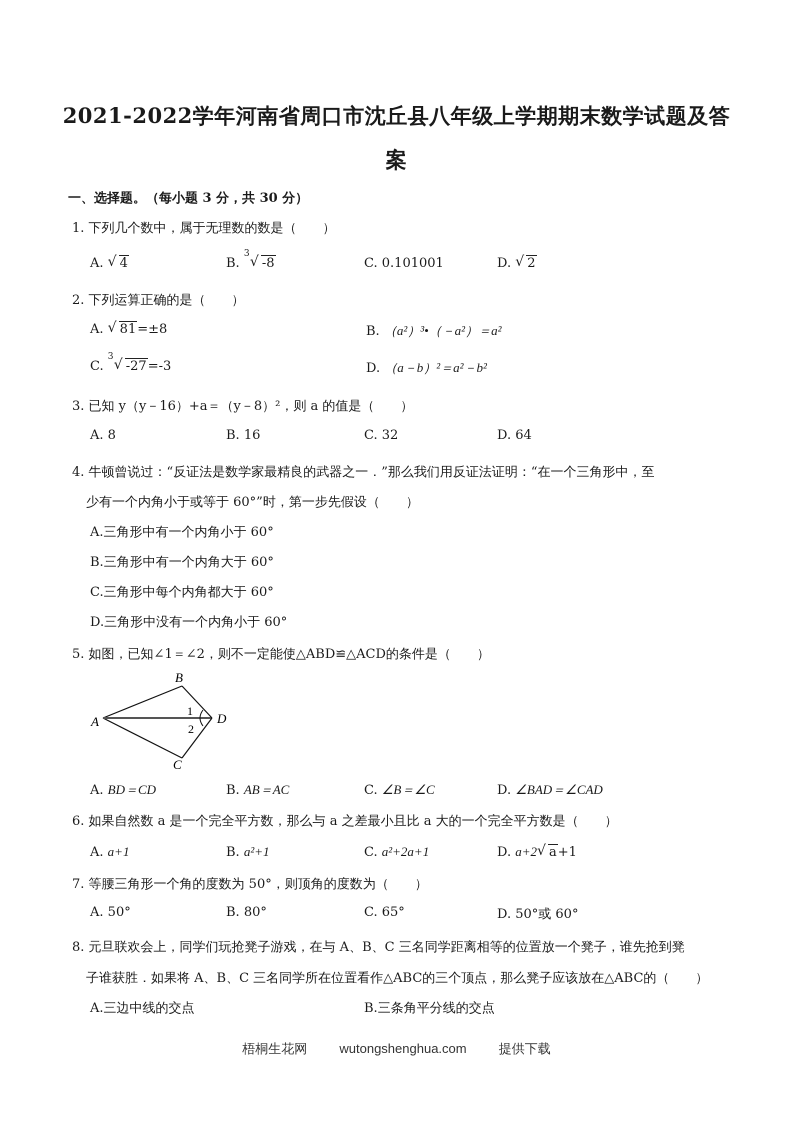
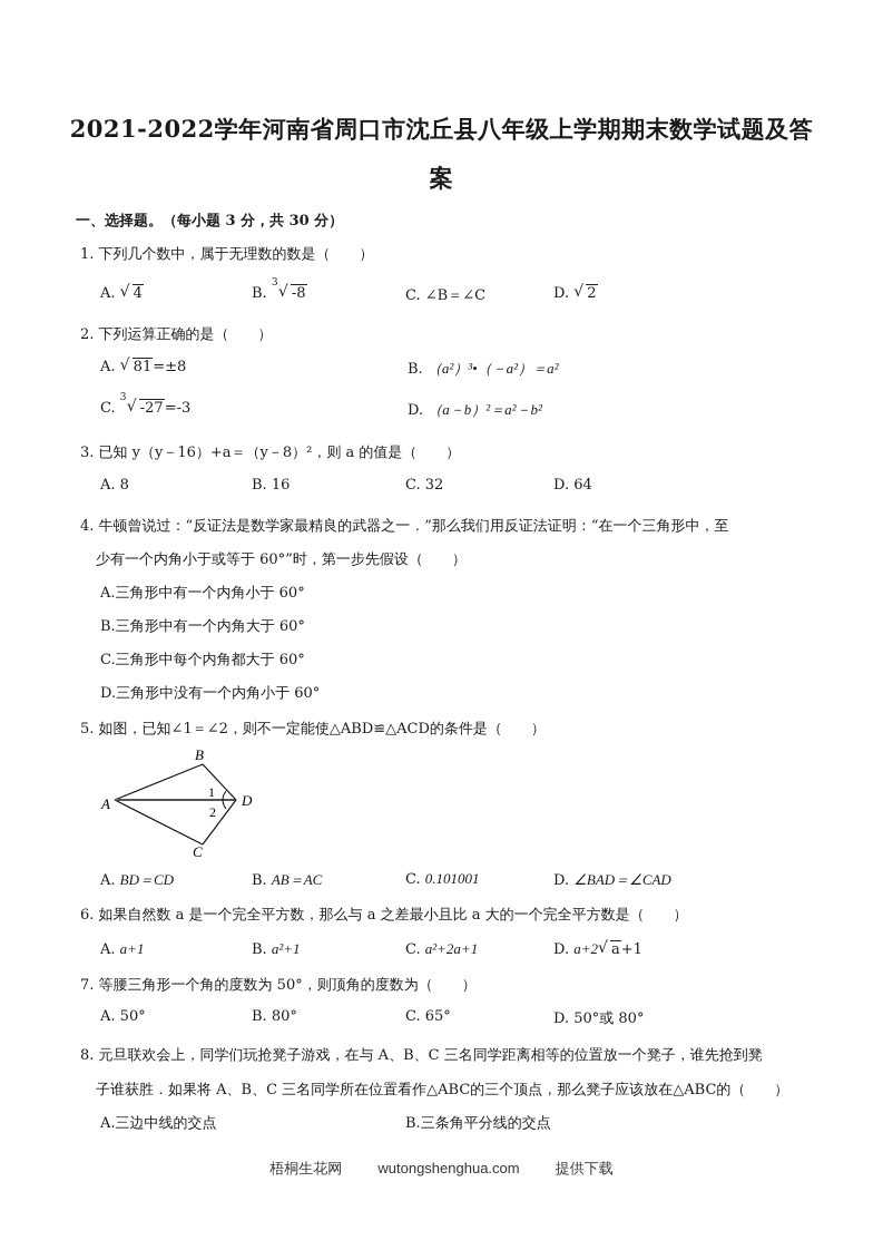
  2021-2022学年河南省周口市沈丘县八年级上学期期末数学试题及答
  案
  一、选择题。（每小题 3 分，共 30 分）
  1. 下列几个数中，属于无理数的数是（ ）
  A.
  √
  4
  B.
  3
  √
  -8
- C. 0.101001
+ C. ∠B＝∠C
  D.
  √
  2
  2. 下列运算正确的是（ ）
  A.
  √
  81=±8
  B. （a²）³•（－a²）＝a²
  C.
  3
  √
  -27=-3
  D. （a－b）²＝a²－b²
  3. 已知 y（y－16）+a＝（y－8）²，则 a 的值是（ ）
  A. 8
  B. 16
  C. 32
  D. 64
  4. 牛顿曾说过：“反证法是数学家最精良的武器之一．”那么我们用反证法证明：“在一个三角形中，至
  少有一个内角小于或等于 60°”时，第一步先假设（ ）
  A.三角形中有一个内角小于 60°
  B.三角形中有一个内角大于 60°
  C.三角形中每个内角都大于 60°
  D.三角形中没有一个内角小于 60°
  5. 如图，已知∠1＝∠2，则不一定能使△ABD≌△ACD的条件是（ ）
  A
  B
  C
  D
  1
  2
  A. BD＝CD
  B. AB＝AC
- C. ∠B＝∠C
+ C. 0.101001
  D. ∠BAD＝∠CAD
  6. 如果自然数 a 是一个完全平方数，那么与 a 之差最小且比 a 大的一个完全平方数是（ ）
  A. a+1
  B. a²+1
  C. a²+2a+1
  D. a+2
  √
  a+1
  7. 等腰三角形一个角的度数为 50°，则顶角的度数为（ ）
  A. 50°
  B. 80°
  C. 65°
- D. 50°或 60°
+ D. 50°或 80°
  8. 元旦联欢会上，同学们玩抢凳子游戏，在与 A、B、C 三名同学距离相等的位置放一个凳子，谁先抢到凳
  子谁获胜．如果将 A、B、C 三名同学所在位置看作△ABC的三个顶点，那么凳子应该放在△ABC的（ ）
  A.三边中线的交点
  B.三条角平分线的交点
  梧桐生花网 wutongshenghua.com 提供下载
